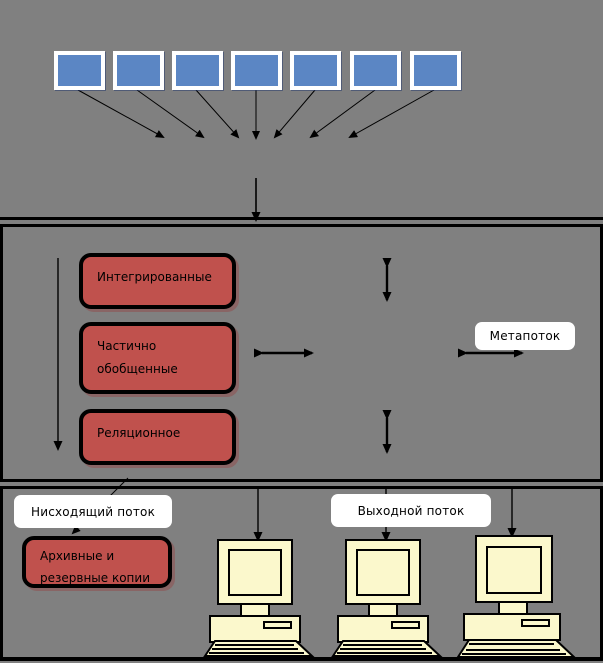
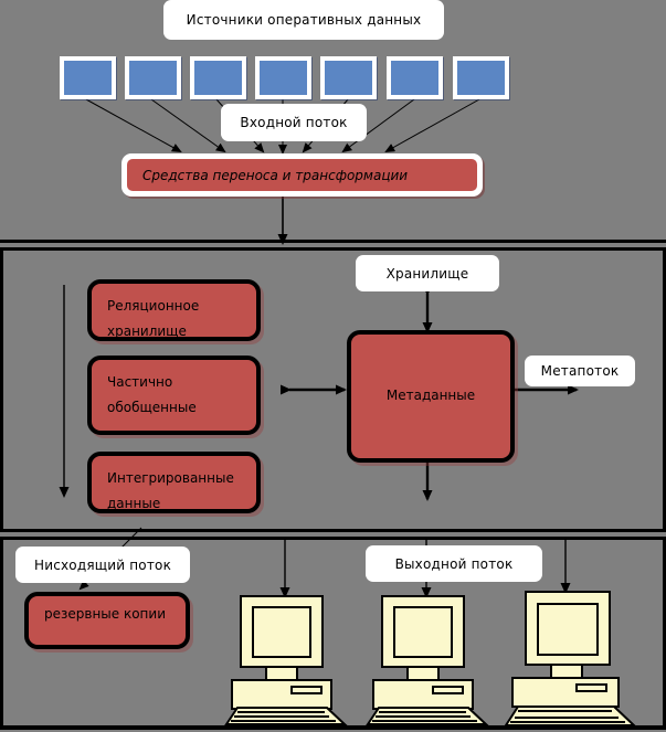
+ Источники оперативных данных
+ Входной поток
+ Средства переноса и трансформации
+ Хранилище
+ Метаданные
  Метапоток
- Интегрированные
+ Реляционное
+ хранилище
  Частично
  обобщенные
- Реляционное
+ Интегрированные
+ данные
  Нисходящий поток
- Архивные и
  резервные копии
  Выходной поток
